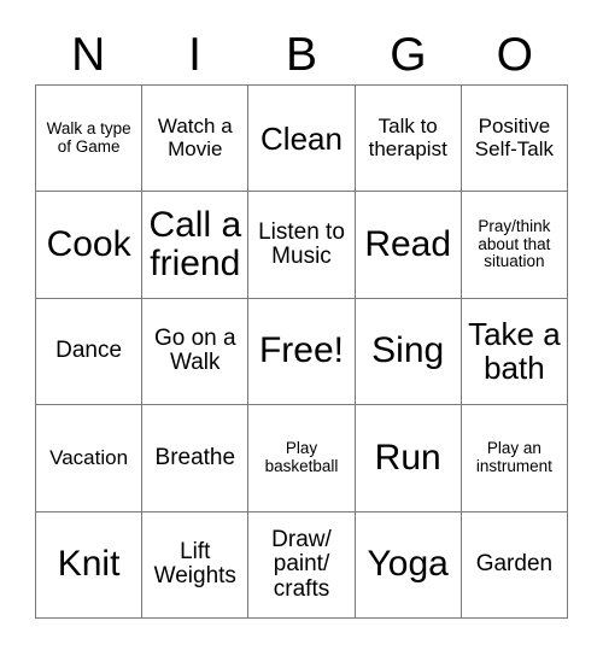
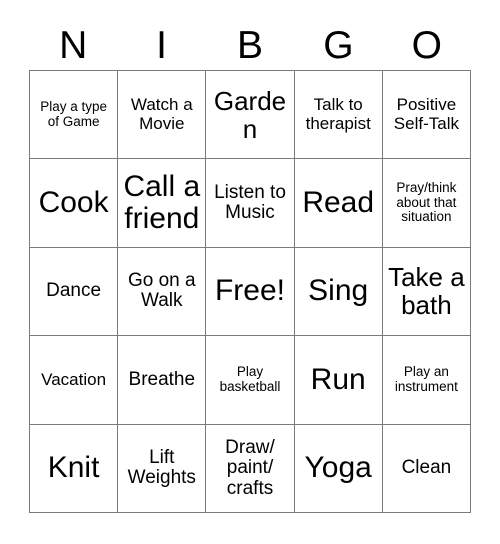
  N
  I
  B
  G
  O
- Walk a type of Game
+ Play a type of Game
  Watch a Movie
- Clean
+ Garden
  Talk to therapist
  Positive Self-Talk
  Cook
  Call a friend
  Listen to Music
  Read
  Pray/think about that situation
  Dance
  Go on a Walk
  Free!
  Sing
  Take a bath
  Vacation
  Breathe
  Play basketball
  Run
  Play an instrument
  Knit
  Lift Weights
  Draw/ paint/ crafts
  Yoga
- Garden
+ Clean
